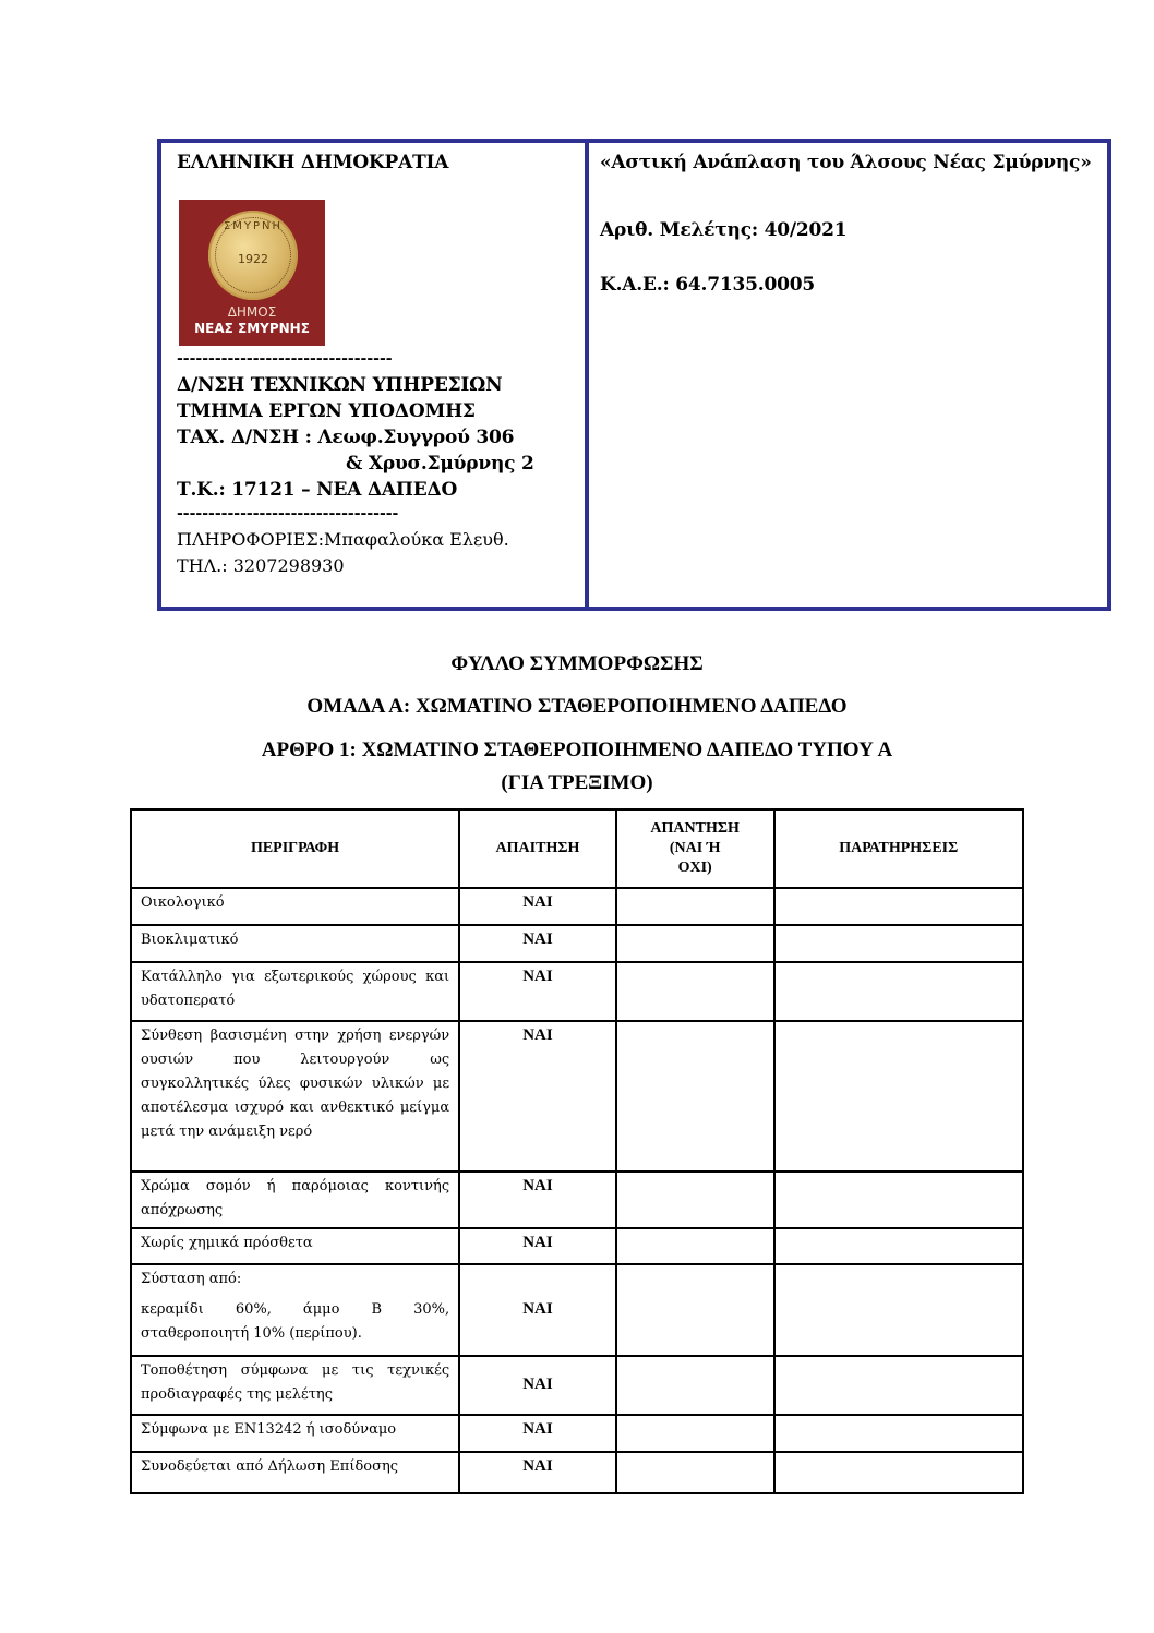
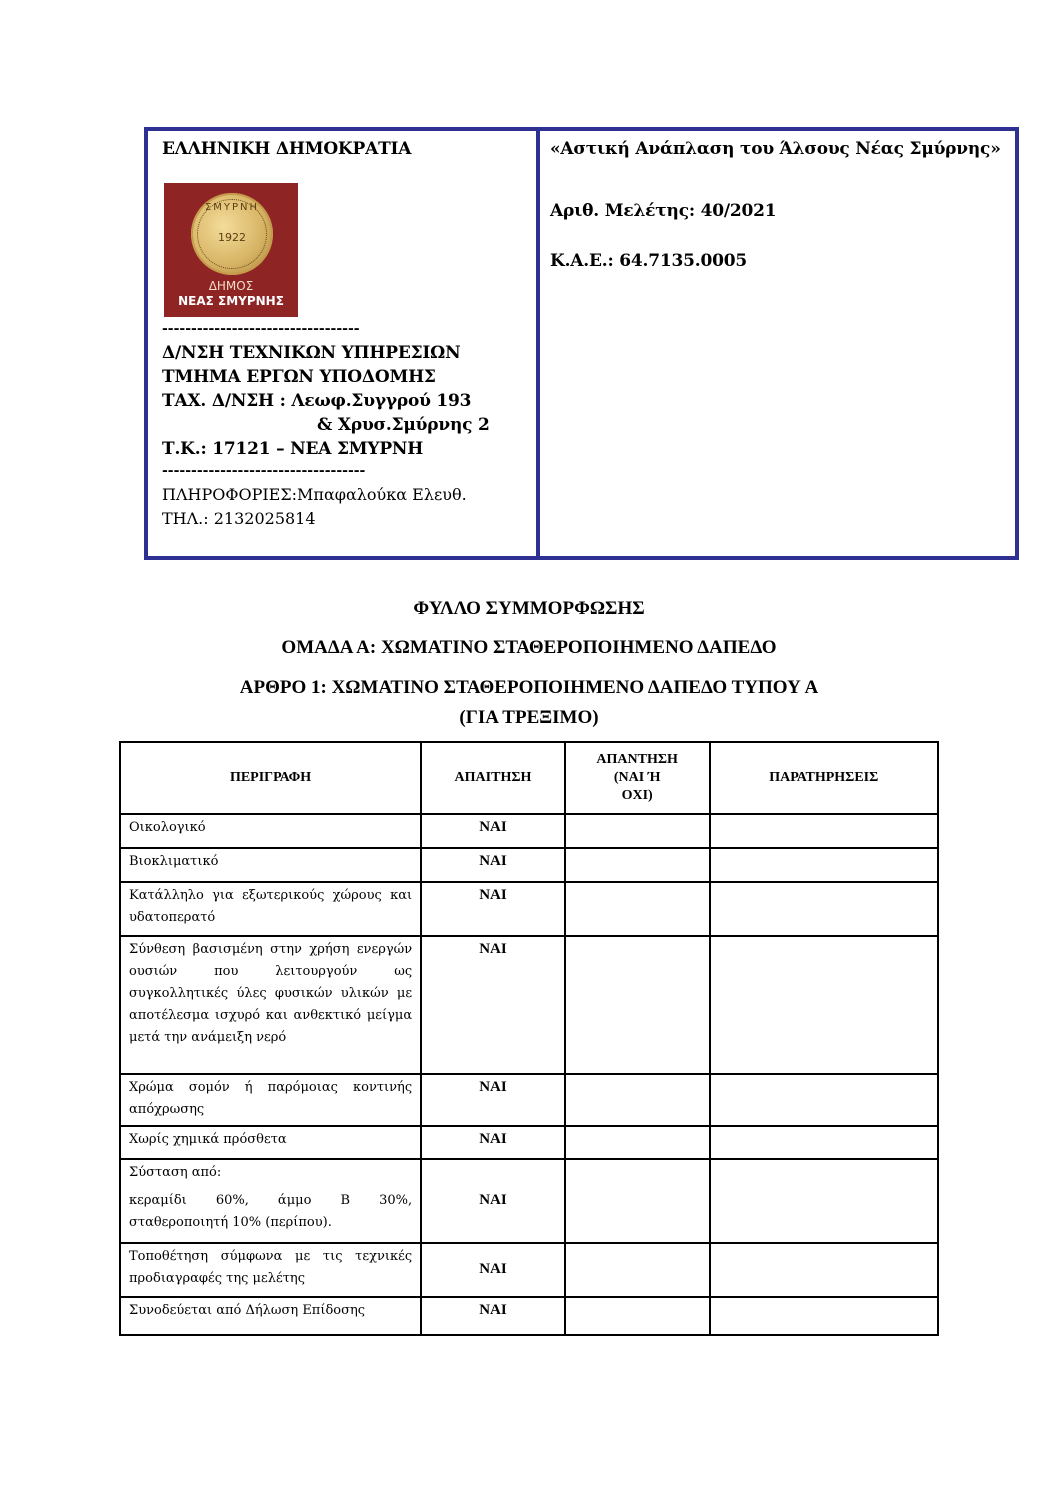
  ΕΛΛΗΝΙΚΗ ΔΗΜΟΚΡΑΤΙΑ
  ΣΜΥΡΝΗ
  1922
  ΔΗΜΟΣ
  ΝΕΑΣ ΣΜΥΡΝΗΣ
  ----------------------------------
  Δ/ΝΣΗ ΤΕΧΝΙΚΩΝ ΥΠΗΡΕΣΙΩΝ
  ΤΜΗΜΑ ΕΡΓΩΝ ΥΠΟΔΟΜΗΣ
- ΤΑΧ. Δ/ΝΣΗ : Λεωφ.Συγγρού 306
+ ΤΑΧ. Δ/ΝΣΗ : Λεωφ.Συγγρού 193
  & Χρυσ.Σμύρνης 2
- Τ.Κ.: 17121 – ΝΕΑ ΔΑΠΕΔΟ
+ Τ.Κ.: 17121 – ΝΕΑ ΣΜΥΡΝΗ
  -----------------------------------
  ΠΛΗΡΟΦΟΡΙΕΣ:Μπαφαλούκα Ελευθ.
- ΤΗΛ.: 3207298930
+ ΤΗΛ.: 2132025814
  «Αστική Ανάπλαση του Άλσους Νέας Σμύρνης»
  Αριθ. Μελέτης: 40/2021
  Κ.Α.Ε.: 64.7135.0005
  ΦΥΛΛΟ ΣΥΜΜΟΡΦΩΣΗΣ
  ΟΜΑΔΑ Α: ΧΩΜΑΤΙΝΟ ΣΤΑΘΕΡΟΠΟΙΗΜΕΝΟ ΔΑΠΕΔΟ
  ΑΡΘΡΟ 1: ΧΩΜΑΤΙΝΟ ΣΤΑΘΕΡΟΠΟΙΗΜΕΝΟ ΔΑΠΕΔΟ ΤΥΠΟΥ Α
  (ΓΙΑ ΤΡΕΞΙΜΟ)
  ΠΕΡΙΓΡΑΦΗ	ΑΠΑΙΤΗΣΗ	ΑΠΑΝΤΗΣΗ (ΝΑΙ Ή ΟΧΙ)	ΠΑΡΑΤΗΡΗΣΕΙΣ
  Οικολογικό	ΝΑΙ
  Βιοκλιματικό	ΝΑΙ
  Κατάλληλο για εξωτερικούς χώρους και υδατοπερατό	ΝΑΙ
  Σύνθεση βασισμένη στην χρήση ενεργών ουσιών που λειτουργούν ως συγκολλητικές ύλες φυσικών υλικών με αποτέλεσμα ισχυρό και ανθεκτικό μείγμα μετά την ανάμειξη νερό	ΝΑΙ
  Χρώμα σομόν ή παρόμοιας κοντινής απόχρωσης	ΝΑΙ
  Χωρίς χημικά πρόσθετα	ΝΑΙ
  Σύσταση από: κεραμίδι 60%, άμμο Β 30%, σταθεροποιητή 10% (περίπου).	ΝΑΙ
  Τοποθέτηση σύμφωνα με τις τεχνικές προδιαγραφές της μελέτης	ΝΑΙ
- Σύμφωνα με ΕΝ13242 ή ισοδύναμο	ΝΑΙ
  Συνοδεύεται από Δήλωση Επίδοσης	ΝΑΙ
